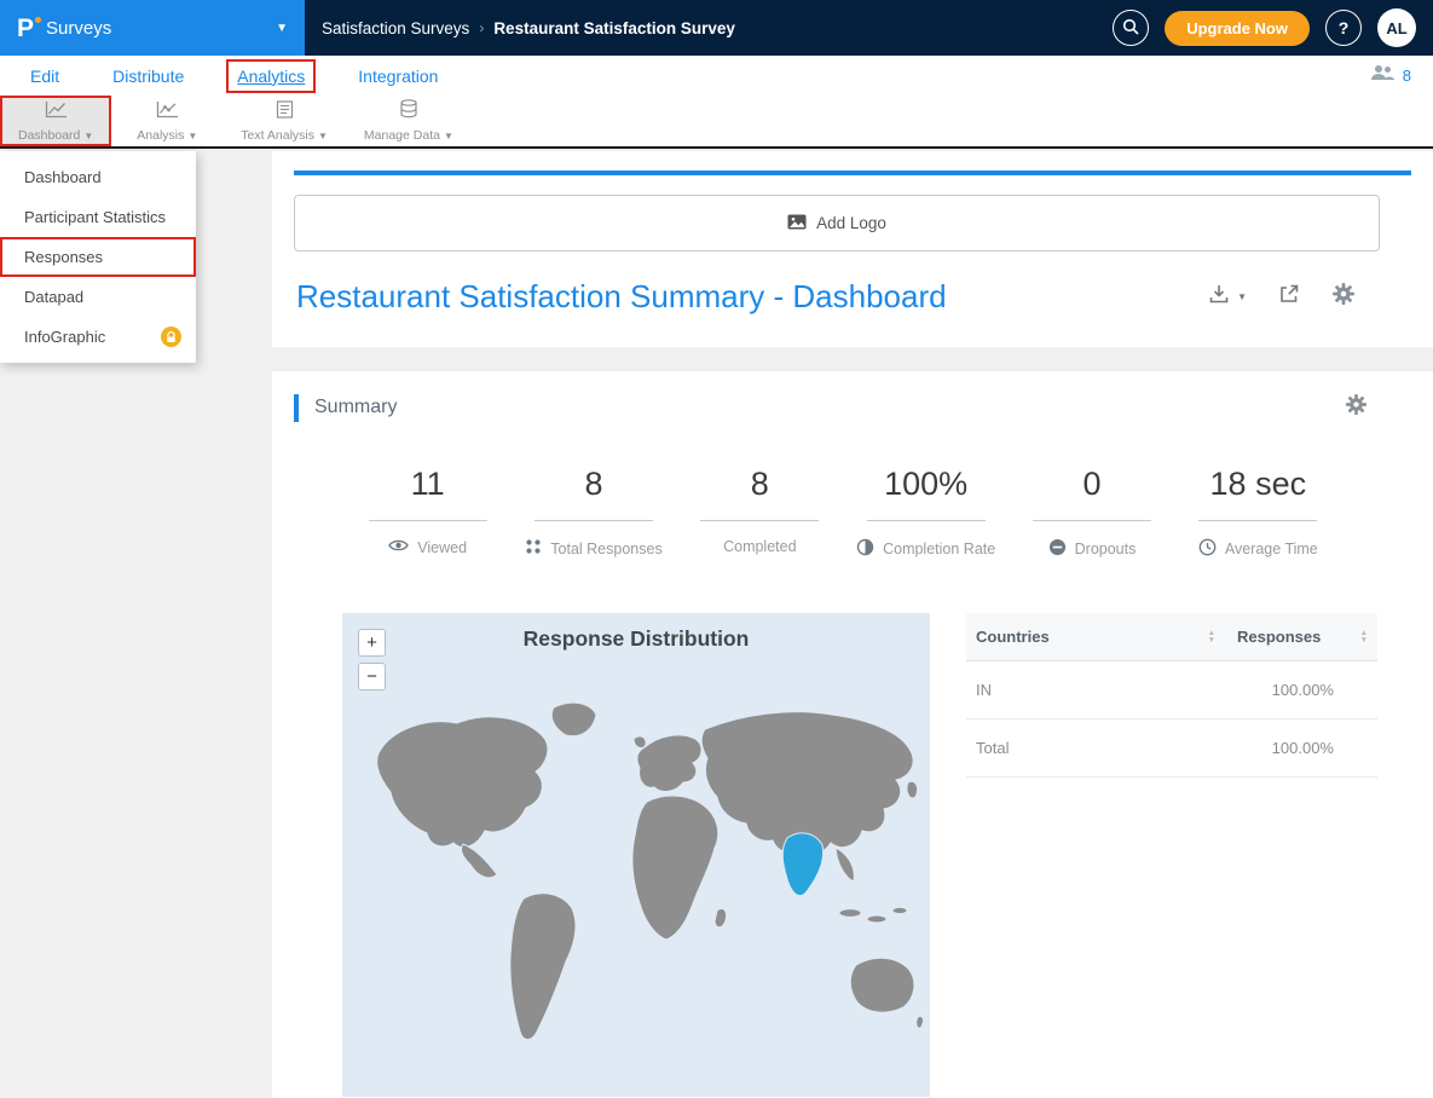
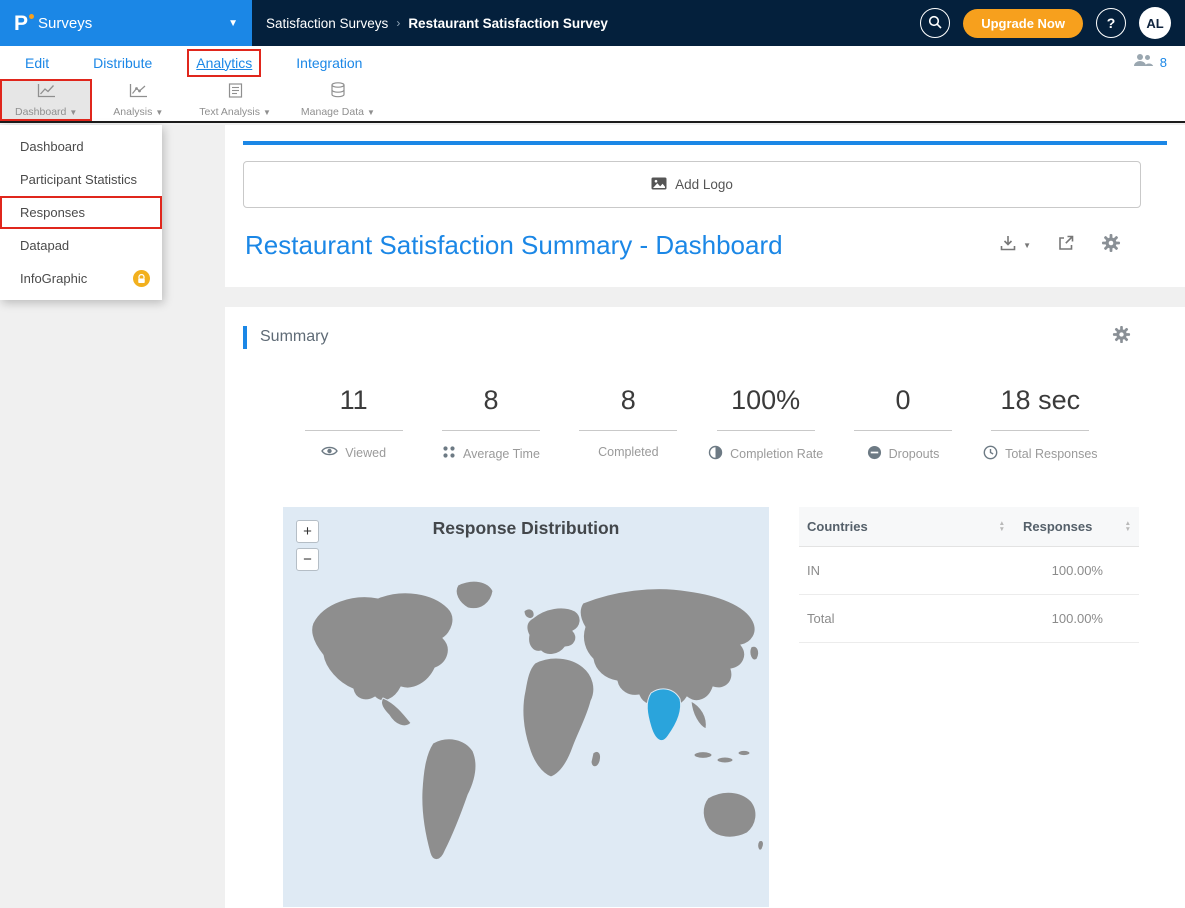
  P
  Surveys
  ▼
  Satisfaction Surveys
  ›
  Restaurant Satisfaction Survey
  Upgrade Now
  ?
  AL
  Edit
  Distribute
  Analytics
  Integration
  8
  Dashboard ▼
  Analysis ▼
  Text Analysis ▼
  Manage Data ▼
  Dashboard
  Participant Statistics
  Responses
  Datapad
  InfoGraphic
  Add Logo
  Restaurant Satisfaction Summary - Dashboard
  ▼
  Summary
  11
  Viewed
  8
- Total Responses
+ Average Time
  8
  Completed
  100%
  Completion Rate
  0
  Dropouts
  18 sec
- Average Time
+ Total Responses
  Response Distribution
  +
  −
  Countries
  Responses
  IN
  100.00%
  Total
  100.00%
